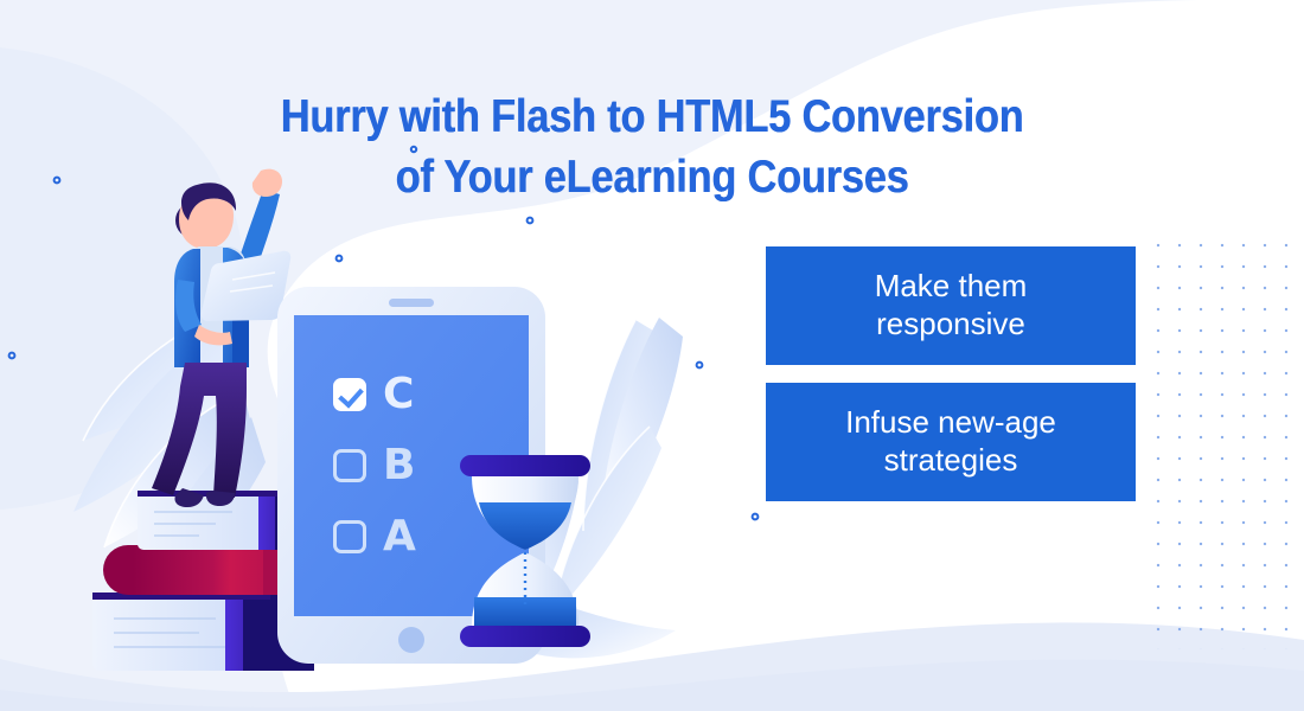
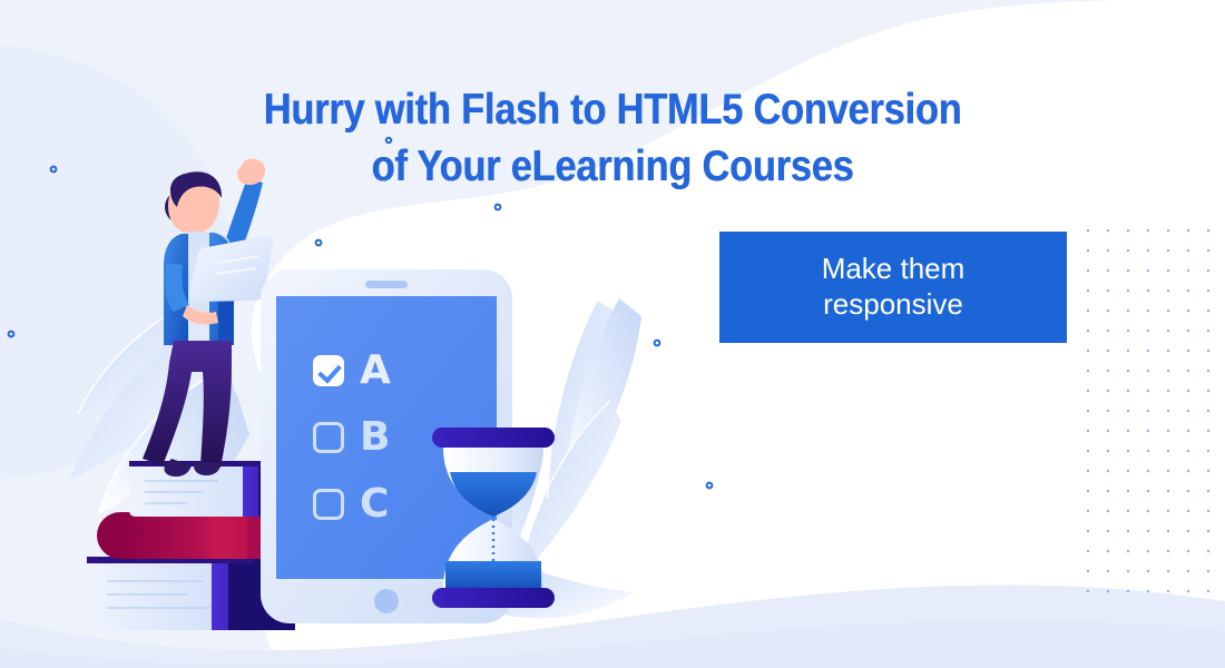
- C
+ A
  B
- A
+ C
  Hurry with Flash to HTML5 Conversion
  of Your eLearning Courses
  Make them
  responsive
- Infuse new-age
- strategies
